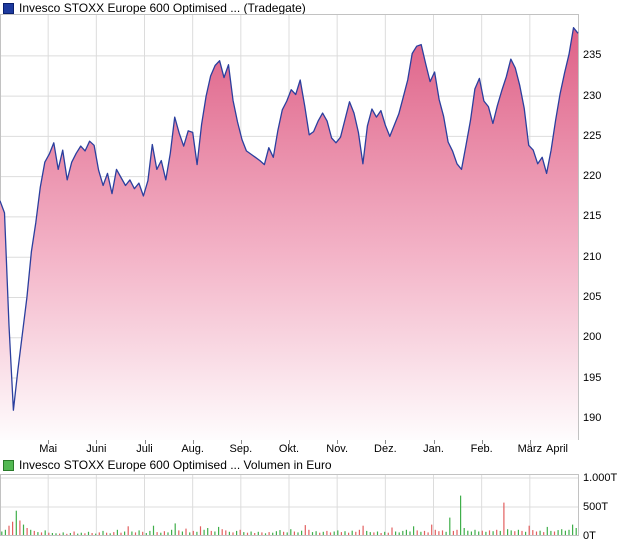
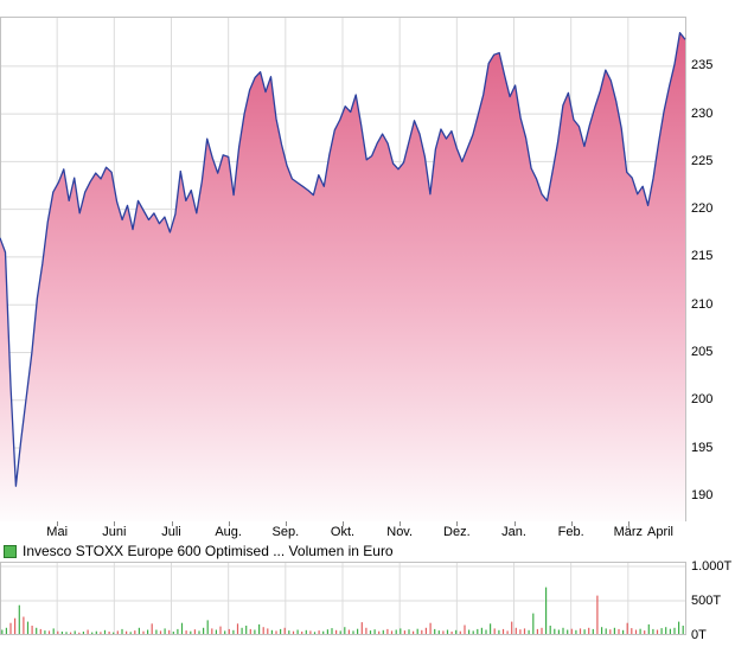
- Invesco STOXX Europe 600 Optimised ... (Tradegate)
  190
  195
  200
  205
  210
  215
  220
  225
  230
  235
  Mai
  Juni
  Juli
  Aug.
  Sep.
  Okt.
  Nov.
  Dez.
  Jan.
  Feb.
  März
  April
  Invesco STOXX Europe 600 Optimised ... Volumen in Euro
  1.000T
  500T
  0T
